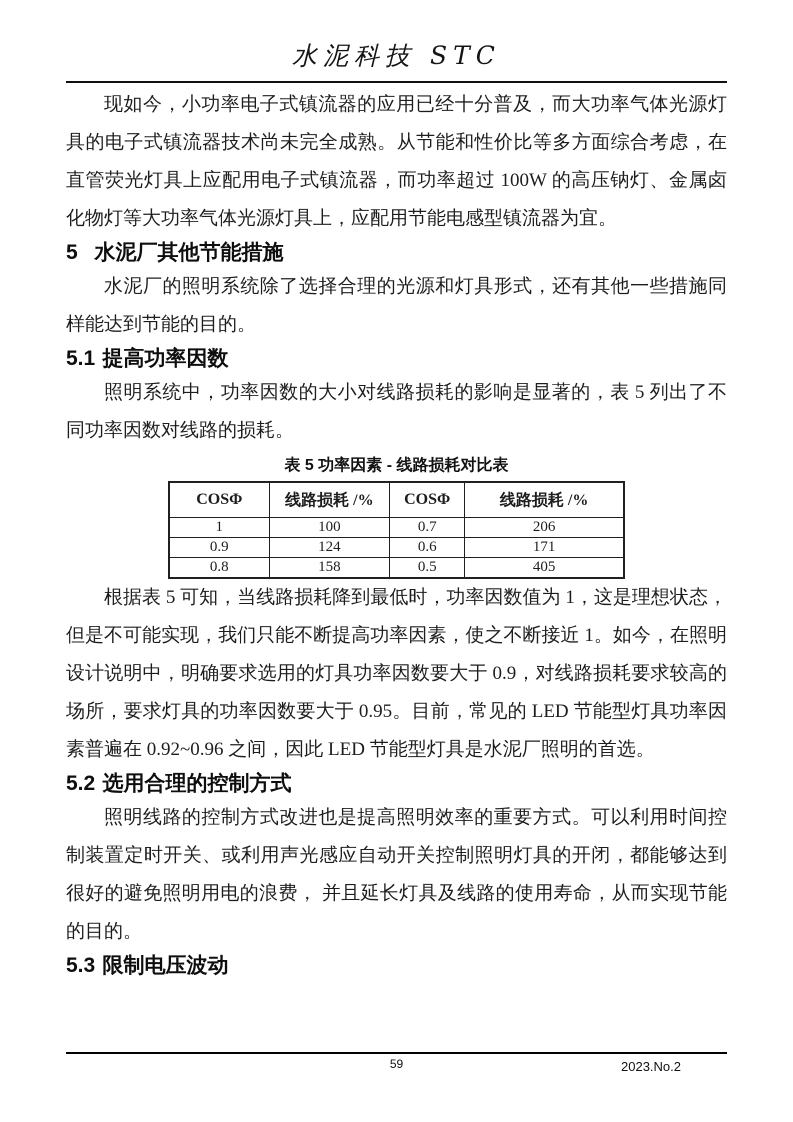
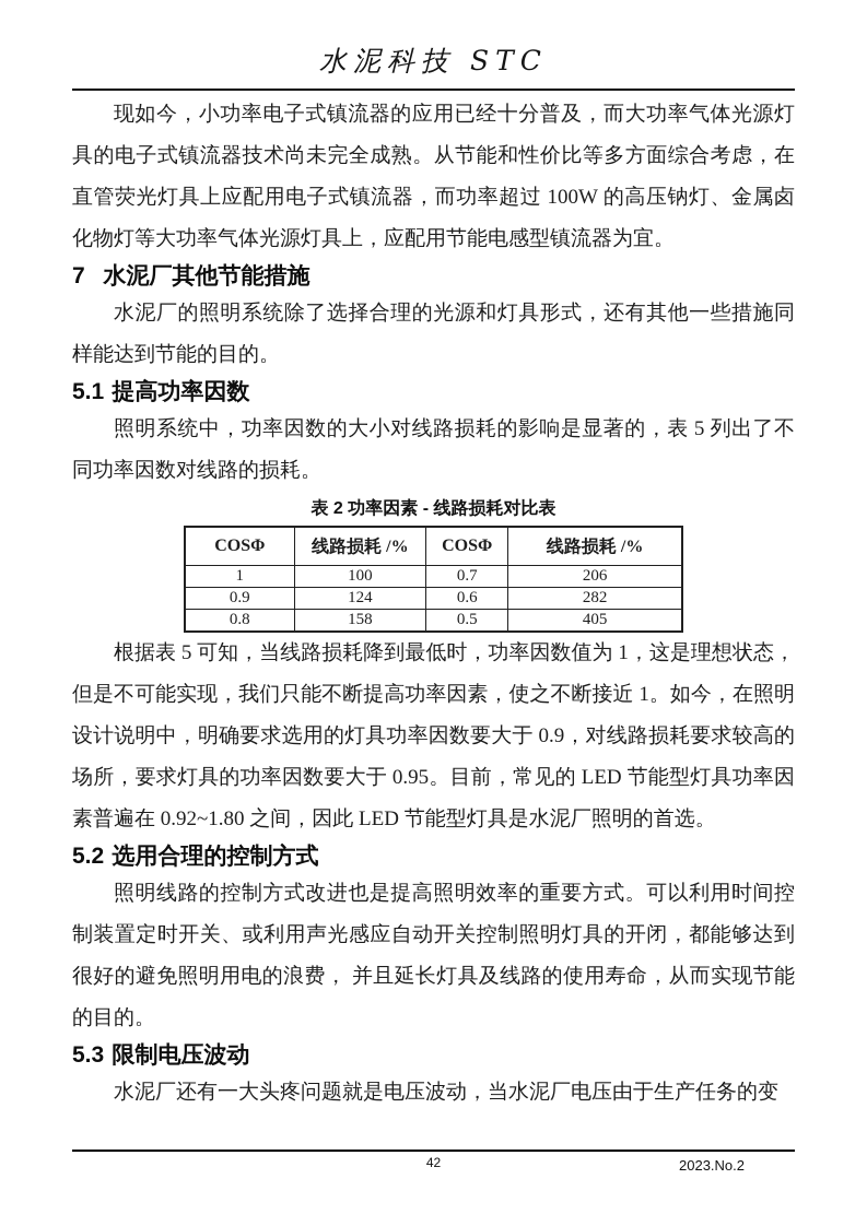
  水泥科技 STC
  现如今，小功率电子式镇流器的应用已经十分普及，而大功率气体光源灯具的电子式镇流器技术尚未完全成熟。从节能和性价比等多方面综合考虑，在直管荧光灯具上应配用电子式镇流器，而功率超过 100W 的高压钠灯、金属卤化物灯等大功率气体光源灯具上，应配用节能电感型镇流器为宜。
- 5 水泥厂其他节能措施
+ 7 水泥厂其他节能措施
  水泥厂的照明系统除了选择合理的光源和灯具形式，还有其他一些措施同样能达到节能的目的。
  5.1 提高功率因数
  照明系统中，功率因数的大小对线路损耗的影响是显著的，表 5 列出了不同功率因数对线路的损耗。
- 表 5 功率因素 - 线路损耗对比表
+ 表 2 功率因素 - 线路损耗对比表
  COSΦ	线路损耗 /%	COSΦ	线路损耗 /%
  1	100	0.7	206
- 0.9	124	0.6	171
+ 0.9	124	0.6	282
  0.8	158	0.5	405
- 根据表 5 可知，当线路损耗降到最低时，功率因数值为 1，这是理想状态，但是不可能实现，我们只能不断提高功率因素，使之不断接近 1。如今，在照明设计说明中，明确要求选用的灯具功率因数要大于 0.9，对线路损耗要求较高的场所，要求灯具的功率因数要大于 0.95。目前，常见的 LED 节能型灯具功率因素普遍在 0.92~0.96 之间，因此 LED 节能型灯具是水泥厂照明的首选。
+ 根据表 5 可知，当线路损耗降到最低时，功率因数值为 1，这是理想状态，但是不可能实现，我们只能不断提高功率因素，使之不断接近 1。如今，在照明设计说明中，明确要求选用的灯具功率因数要大于 0.9，对线路损耗要求较高的场所，要求灯具的功率因数要大于 0.95。目前，常见的 LED 节能型灯具功率因素普遍在 0.92~1.80 之间，因此 LED 节能型灯具是水泥厂照明的首选。
  5.2 选用合理的控制方式
  照明线路的控制方式改进也是提高照明效率的重要方式。可以利用时间控制装置定时开关、或利用声光感应自动开关控制照明灯具的开闭，都能够达到很好的避免照明用电的浪费， 并且延长灯具及线路的使用寿命，从而实现节能的目的。
  5.3 限制电压波动
+ 水泥厂还有一大头疼问题就是电压波动，当水泥厂电压由于生产任务的变
- 59
+ 42
  2023.No.2
